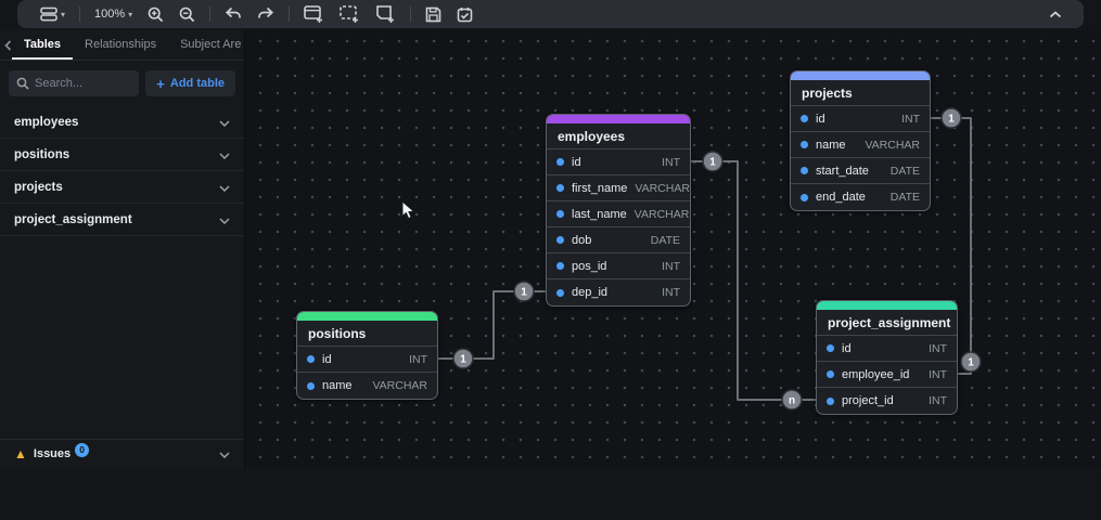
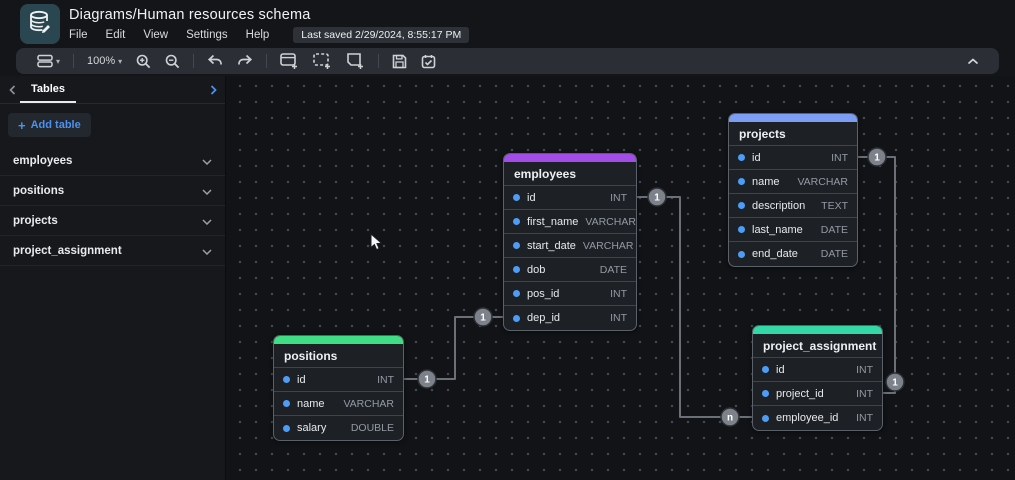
+ Diagrams/Human resources schema
+ File
+ Edit
+ View
+ Settings
+ Help
+ Last saved 2/29/2024, 8:55:17 PM
  ▾
  100%
  ▾
  Tables
- Relationships
- Subject Are
- Search...
  +
  Add table
  employees
  positions
  projects
  project_assignment
- ▲
- Issues
- 0
  1
  1
  1
  n
  1
  1
  employees
  id
  INT
  first_name
  VARCHAR
- last_name
+ start_date
  VARCHAR
  dob
  DATE
  pos_id
  INT
  dep_id
  INT
  projects
  id
  INT
  name
  VARCHAR
+ description
+ TEXT
- start_date
+ last_name
  DATE
  end_date
  DATE
  positions
  id
  INT
  name
  VARCHAR
+ salary
+ DOUBLE
  project_assignment
  id
  INT
- employee_id
+ project_id
  INT
- project_id
+ employee_id
  INT
